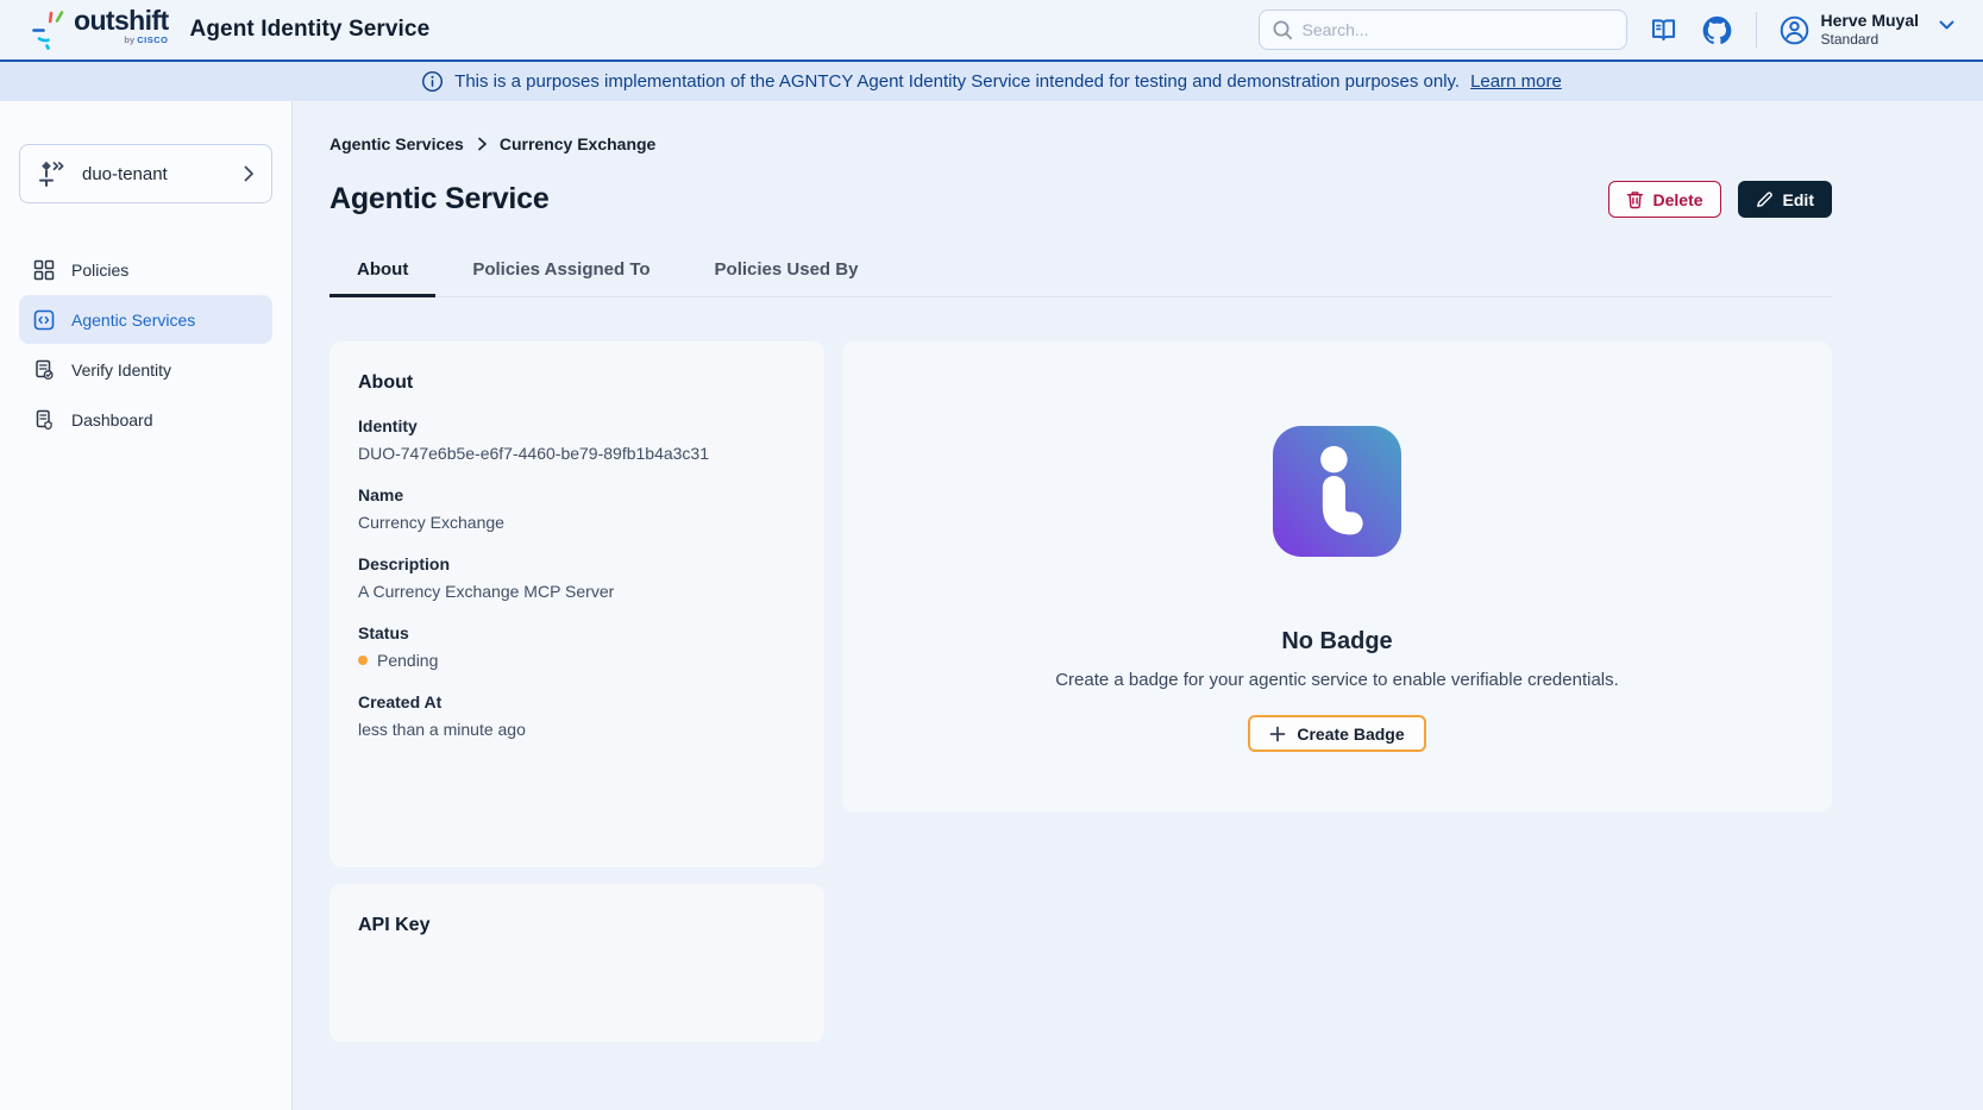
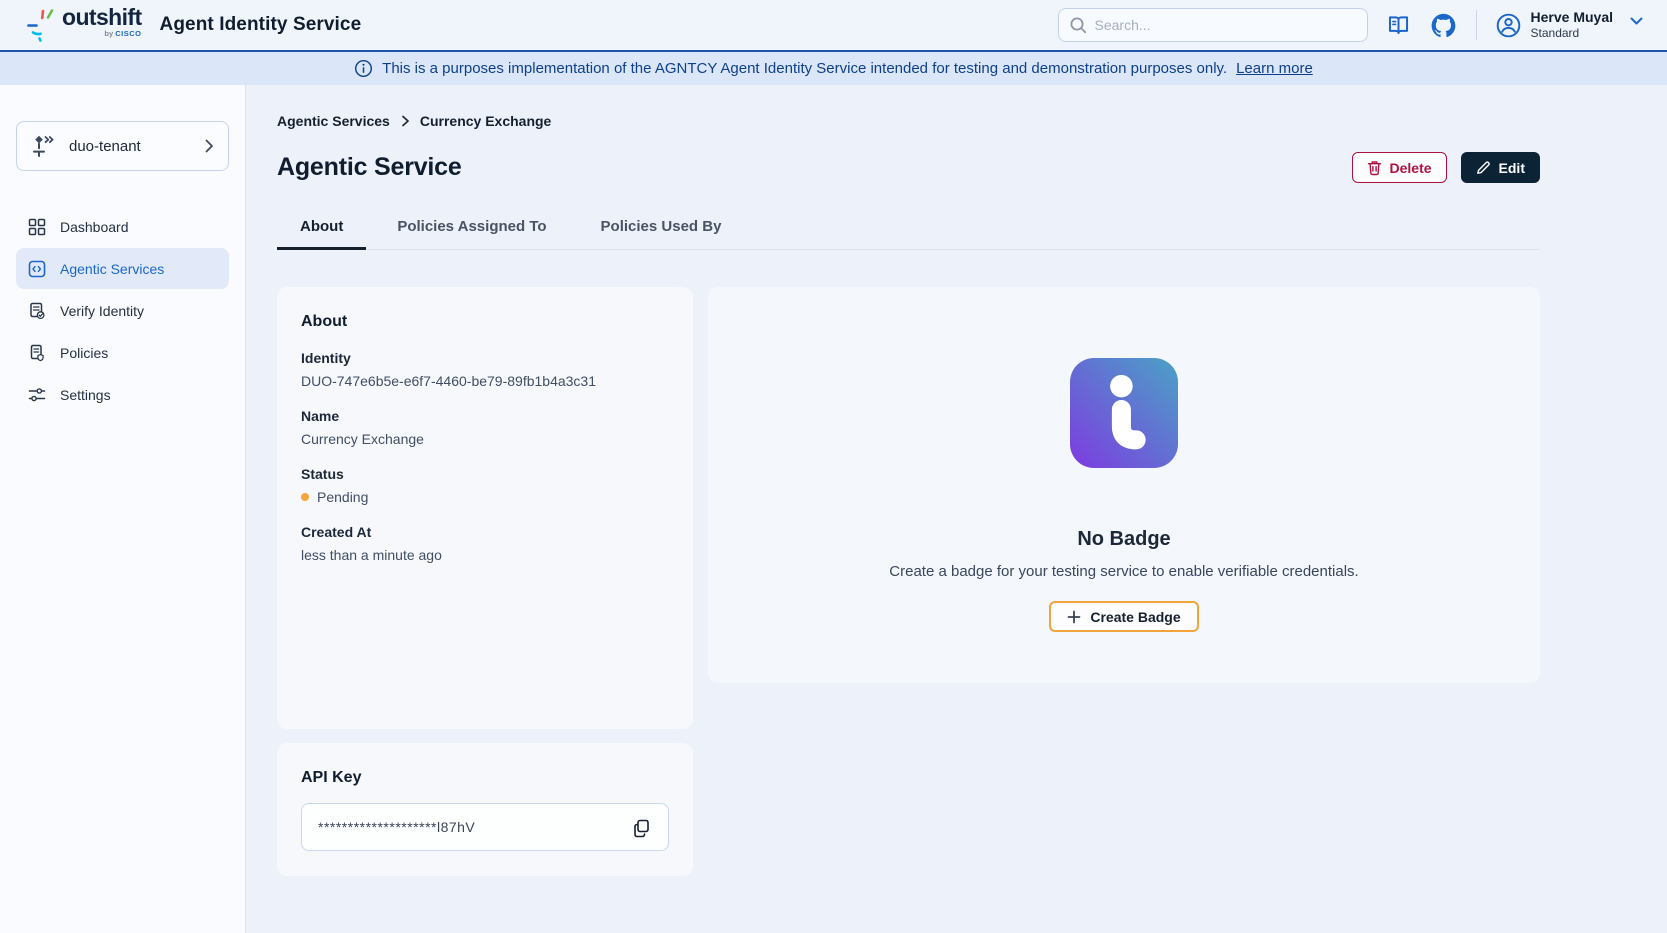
  outshift
  by CISCO
  Agent Identity Service
  Search...
  Herve Muyal
  Standard
  This is a purposes implementation of the AGNTCY Agent Identity Service intended for testing and demonstration purposes only.
  Learn more
  duo-tenant
- Policies
+ Dashboard
  Agentic Services
  Verify Identity
- Dashboard
+ Policies
+ Settings
  Agentic Services
  Currency Exchange
  Agentic Service
  Delete
  Edit
  About
  Policies Assigned To
  Policies Used By
  About
  Identity
  DUO-747e6b5e-e6f7-4460-be79-89fb1b4a3c31
  Name
  Currency Exchange
- Description
- A Currency Exchange MCP Server
  Status
  Pending
  Created At
  less than a minute ago
  API Key
+ ********************l87hV
  No Badge
- Create a badge for your agentic service to enable verifiable credentials.
+ Create a badge for your testing service to enable verifiable credentials.
  Create Badge
